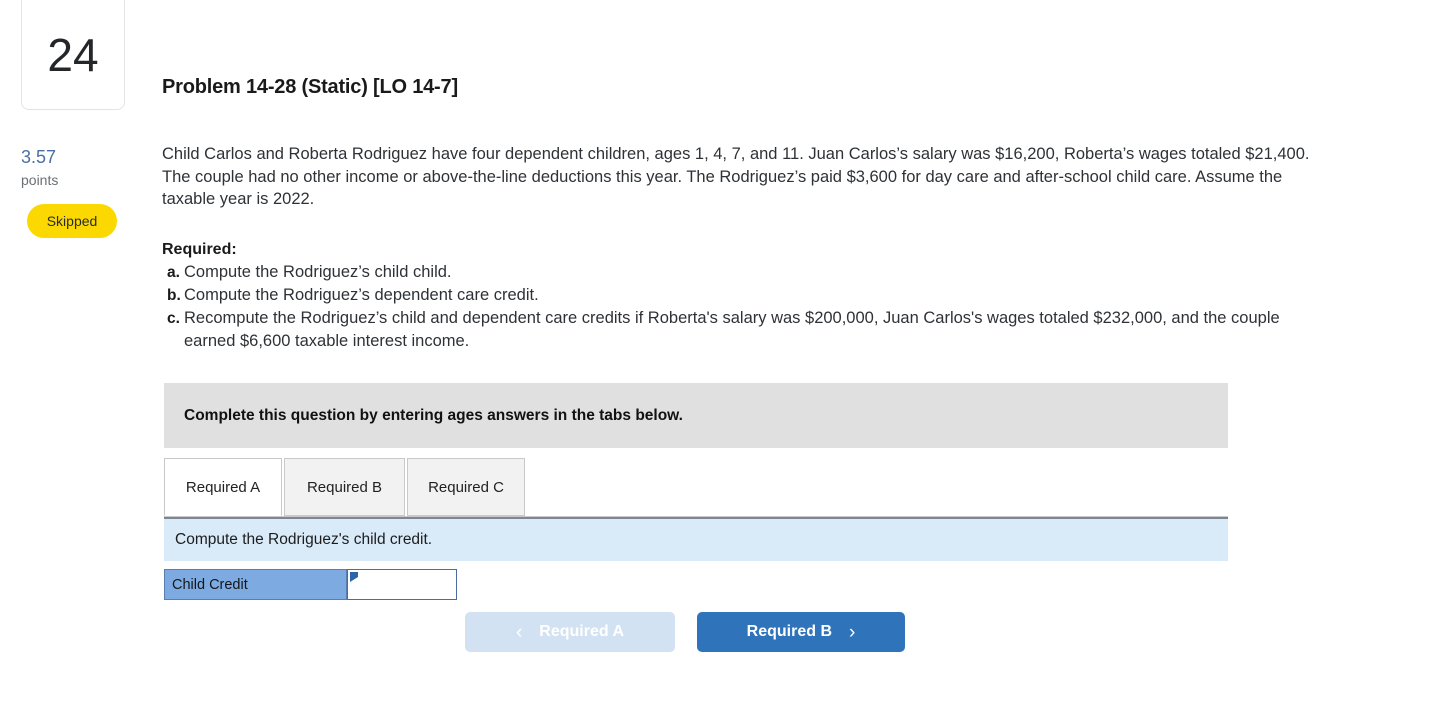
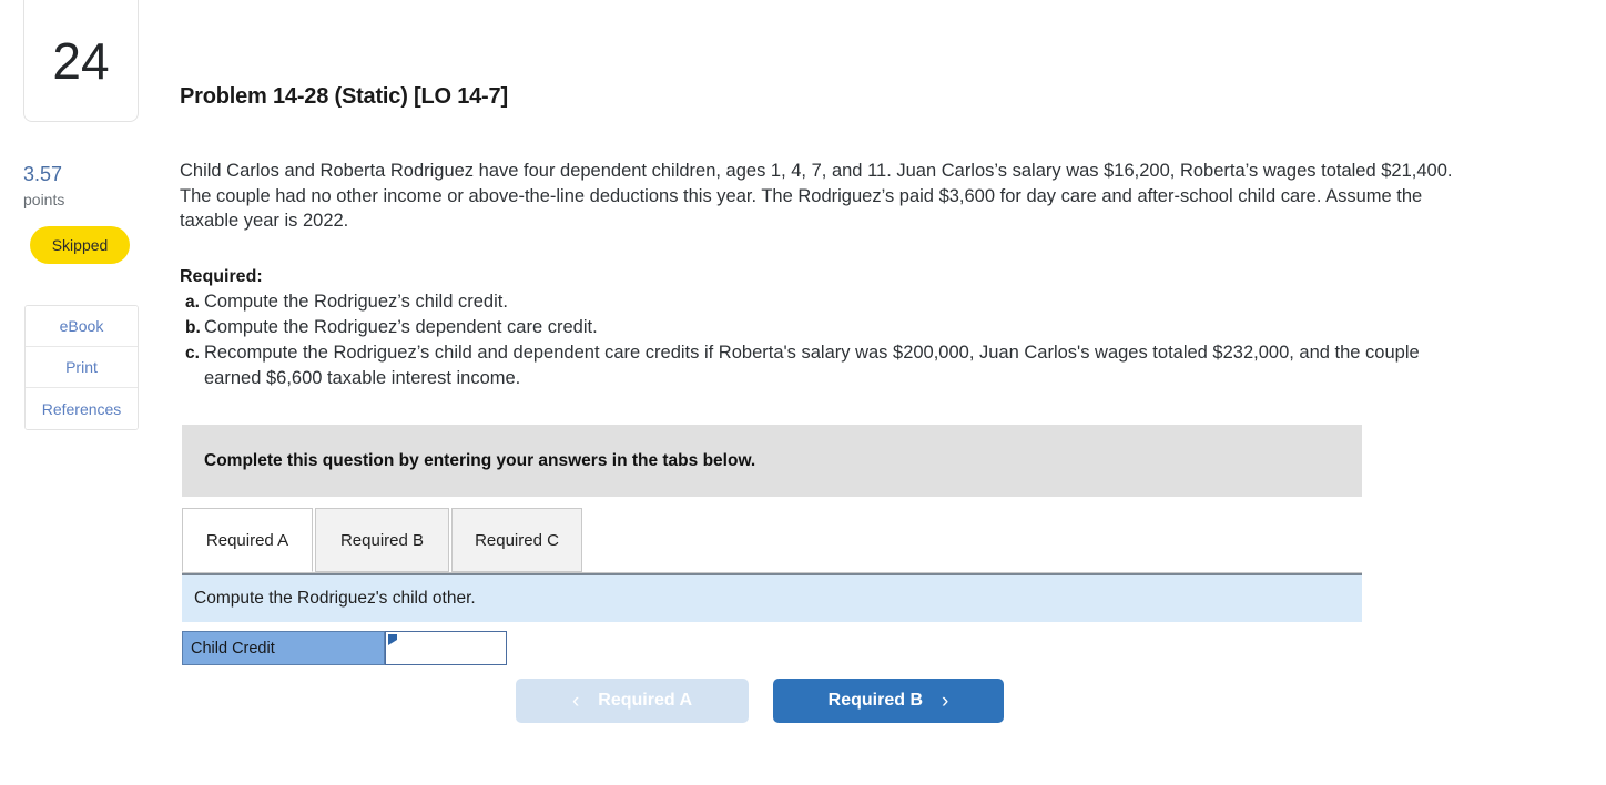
  24
  3.57
  points
  Skipped
+ eBook
+ Print
+ References
  Problem 14-28 (Static) [LO 14-7]
  Child Carlos and Roberta Rodriguez have four dependent children, ages 1, 4, 7, and 11. Juan Carlos’s salary was $16,200, Roberta’s wages totaled $21,400. The couple had no other income or above-the-line deductions this year. The Rodriguez’s paid $3,600 for day care and after-school child care. Assume the taxable year is 2022.
  Required:
  a.
- Compute the Rodriguez’s child child.
+ Compute the Rodriguez’s child credit.
  b.
  Compute the Rodriguez’s dependent care credit.
  c.
  Recompute the Rodriguez’s child and dependent care credits if Roberta's salary was $200,000, Juan Carlos's wages totaled $232,000, and the couple earned $6,600 taxable interest income.
- Complete this question by entering ages answers in the tabs below.
+ Complete this question by entering your answers in the tabs below.
  Required A
  Required B
  Required C
- Compute the Rodriguez's child credit.
+ Compute the Rodriguez's child other.
  Child Credit
  ‹
  Required A
  Required B
  ›
